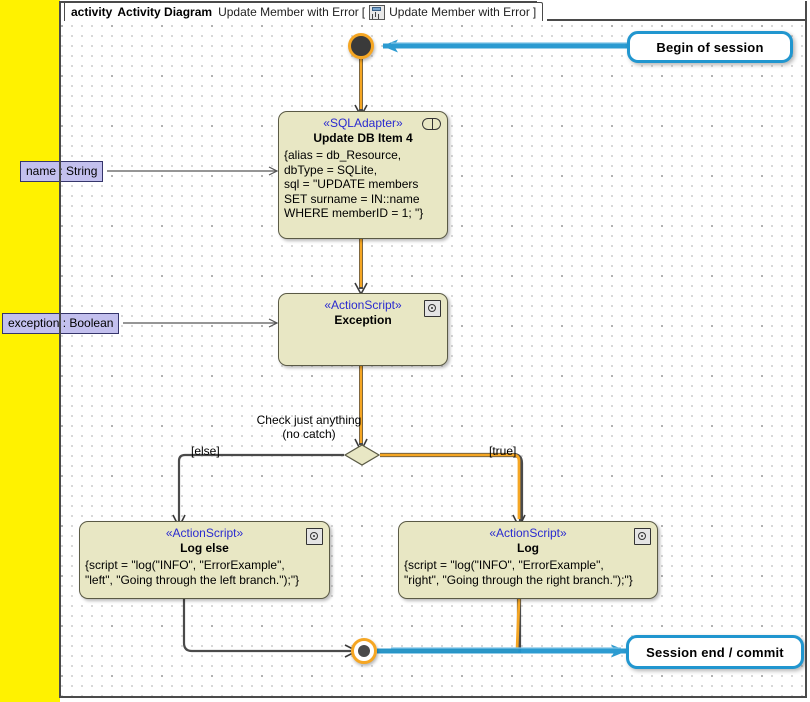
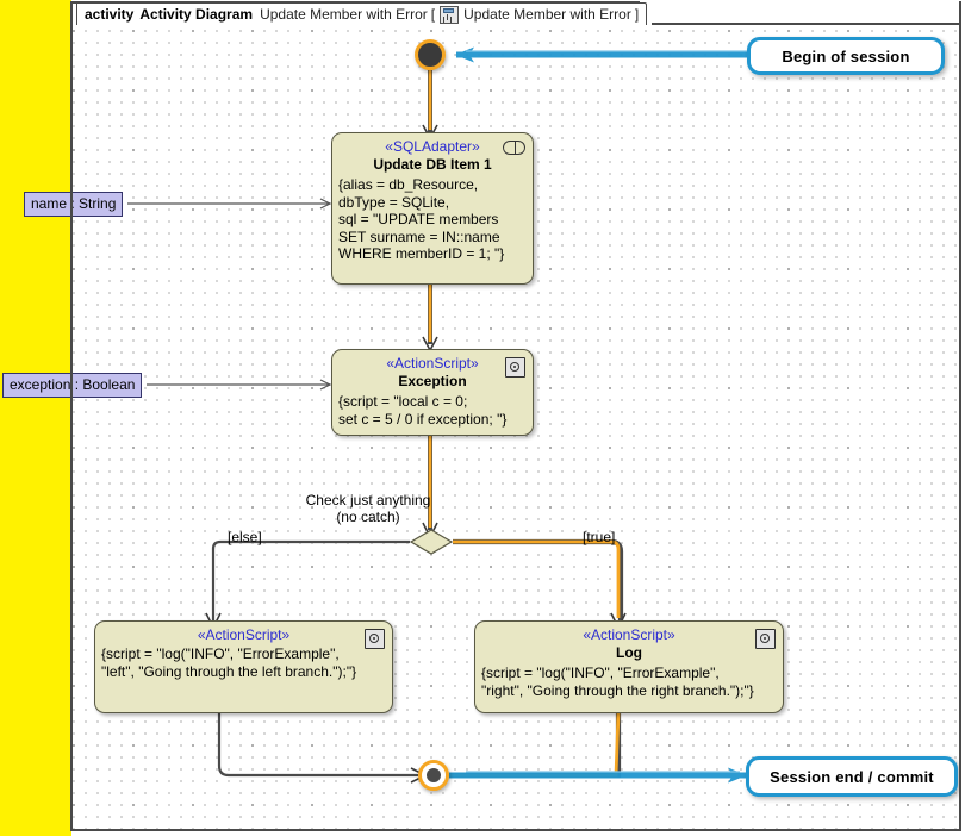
  «SQLAdapter»
- Update DB Item 4
+ Update DB Item 1
  {alias = db_Resource,
  dbType = SQLite,
  sql = "UPDATE members
  SET surname = IN::name
  WHERE memberID = 1; "}
  «ActionScript»
  Exception
+ {script = "local c = 0;
+ set c = 5 / 0 if exception; "}
  «ActionScript»
- Log else
  {script = "log("INFO", "ErrorExample",
  "left", "Going through the left branch.");"}
  «ActionScript»
  Log
  {script = "log("INFO", "ErrorExample",
  "right", "Going through the right branch.");"}
  Check just anything
  (no catch)
  [else]
  [true]
  Begin of session
  Session end / commit
  name : String
  exception : Boolean
  activity
  Activity Diagram
  Update Member with Error
  [
  Update Member with Error
  ]
